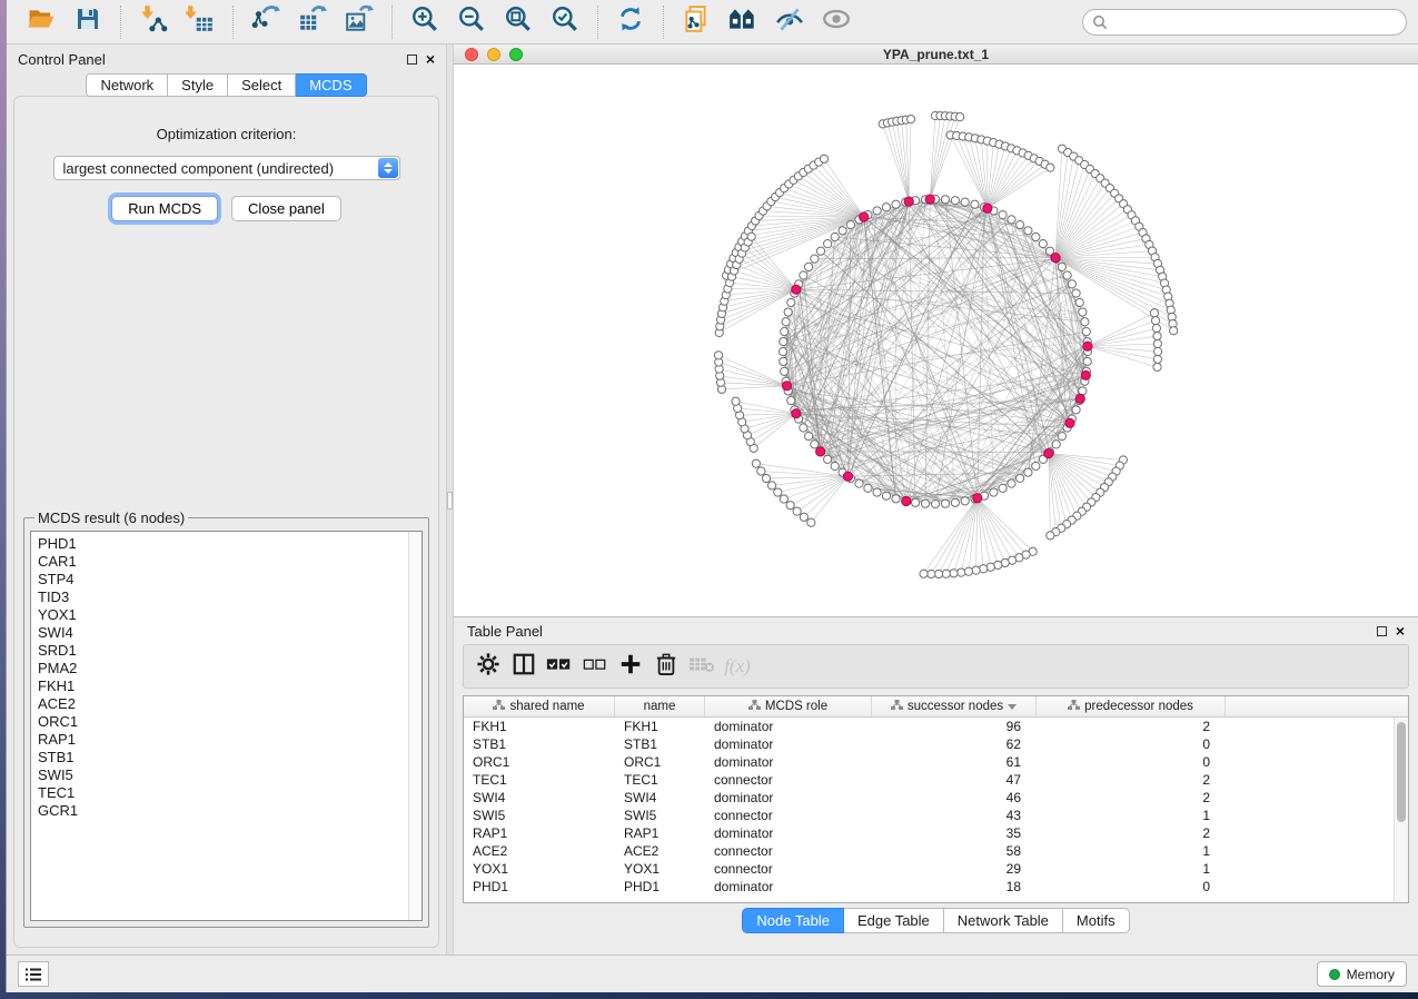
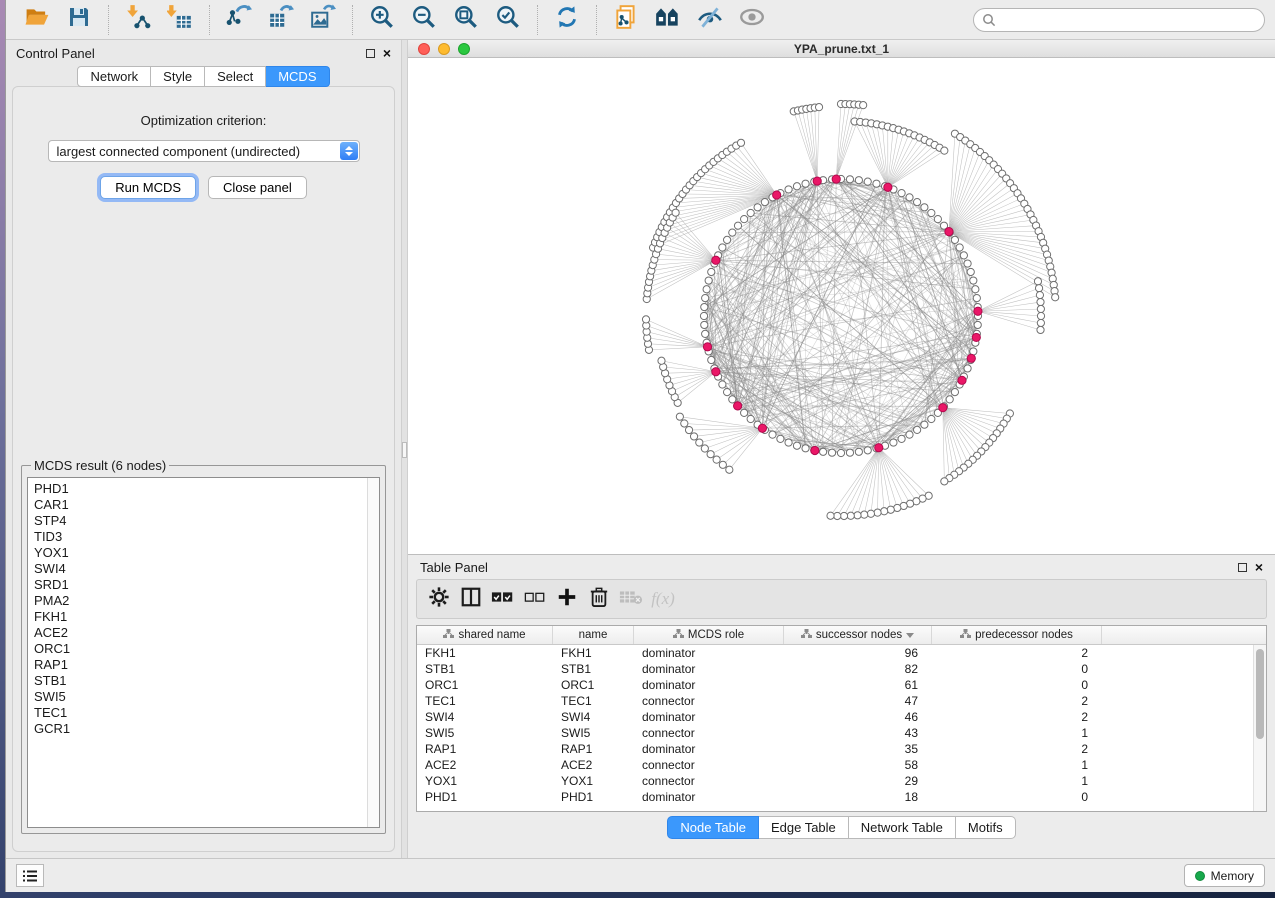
  Control Panel
  ×
  Network
  Style
  Select
  MCDS
  Optimization criterion:
  largest connected component (undirected)
  Run MCDS
  Close panel
  MCDS result (6 nodes)
  PHD1
  CAR1
  STP4
  TID3
  YOX1
  SWI4
  SRD1
  PMA2
  FKH1
  ACE2
  ORC1
  RAP1
  STB1
  SWI5
  TEC1
  GCR1
  YPA_prune.txt_1
  Table Panel
  ×
  f(x)
  shared name
  name
  MCDS role
  successor nodes
  predecessor nodes
  FKH1
  FKH1
  dominator
  96
  2
  STB1
  STB1
  dominator
- 62
+ 82
  0
  ORC1
  ORC1
  dominator
  61
  0
  TEC1
  TEC1
  connector
  47
  2
  SWI4
  SWI4
  dominator
  46
  2
  SWI5
  SWI5
  connector
  43
  1
  RAP1
  RAP1
  dominator
  35
  2
  ACE2
  ACE2
  connector
  58
  1
  YOX1
  YOX1
  connector
  29
  1
  PHD1
  PHD1
  dominator
  18
  0
  Node Table
  Edge Table
  Network Table
  Motifs
  Memory
